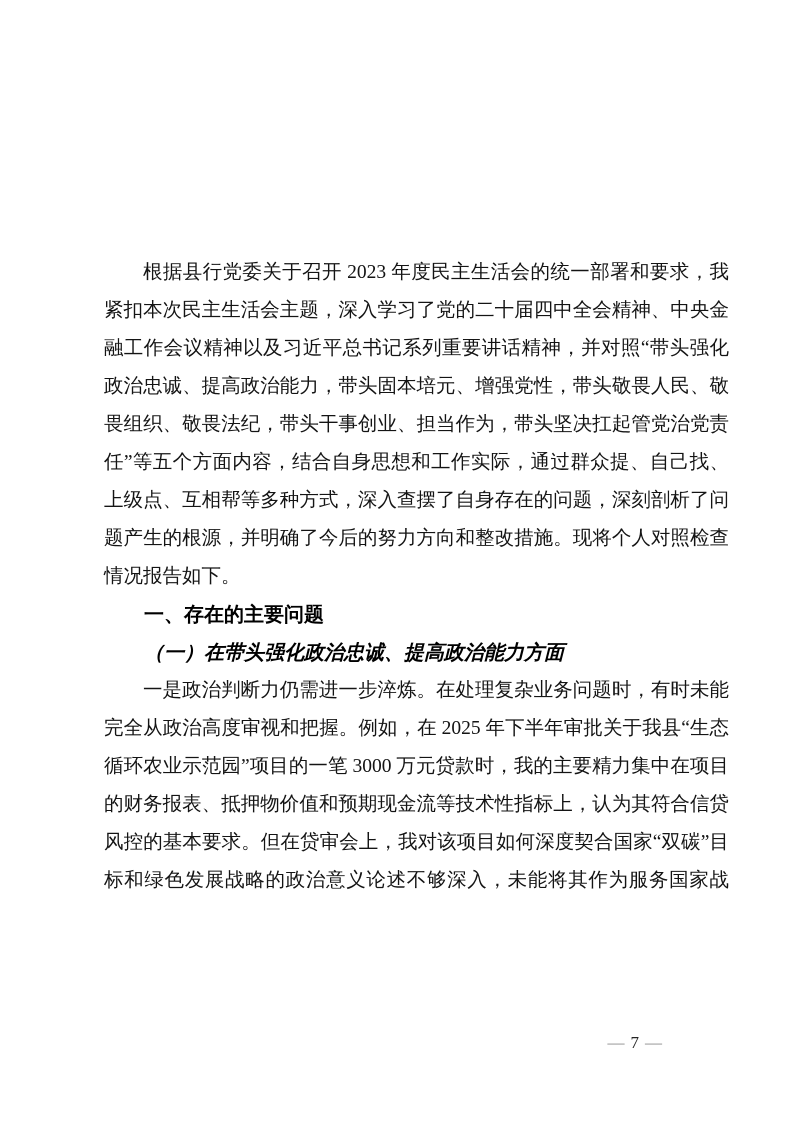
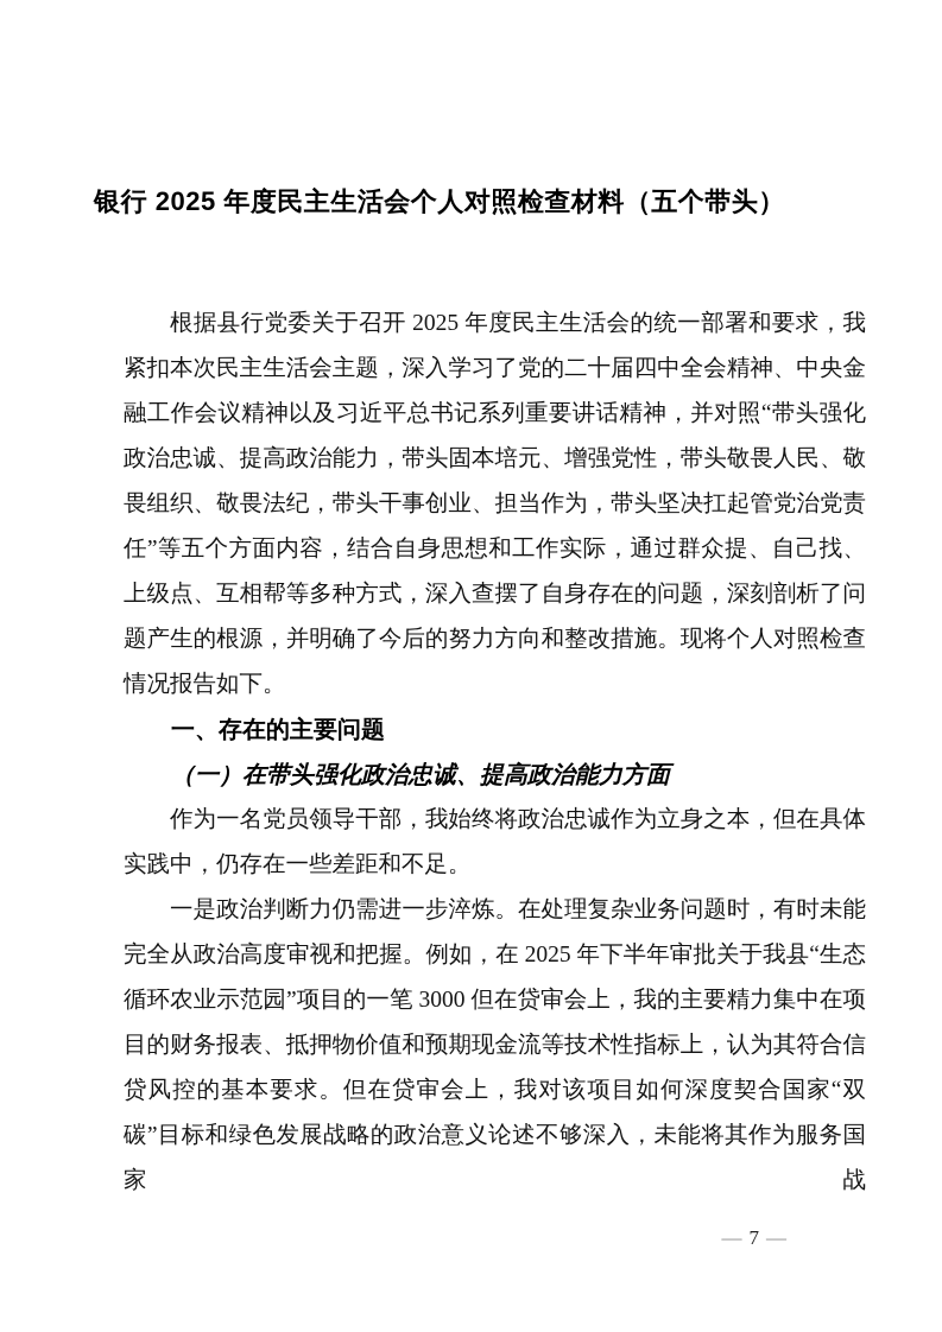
+ 银行 2025 年度民主生活会个人对照检查材料（五个带头）
- 根据县行党委关于召开 2023 年度民主生活会的统一部署和要求，我紧扣本次民主生活会主题，深入学习了党的二十届四中全会精神、中央金融工作会议精神以及习近平总书记系列重要讲话精神，并对照“带头强化政治忠诚、提高政治能力，带头固本培元、增强党性，带头敬畏人民、敬畏组织、敬畏法纪，带头干事创业、担当作为，带头坚决扛起管党治党责任”等五个方面内容，结合自身思想和工作实际，通过群众提、自己找、上级点、互相帮等多种方式，深入查摆了自身存在的问题，深刻剖析了问题产生的根源，并明确了今后的努力方向和整改措施。现将个人对照检查情况报告如下。
+ 根据县行党委关于召开 2025 年度民主生活会的统一部署和要求，我紧扣本次民主生活会主题，深入学习了党的二十届四中全会精神、中央金融工作会议精神以及习近平总书记系列重要讲话精神，并对照“带头强化政治忠诚、提高政治能力，带头固本培元、增强党性，带头敬畏人民、敬畏组织、敬畏法纪，带头干事创业、担当作为，带头坚决扛起管党治党责任”等五个方面内容，结合自身思想和工作实际，通过群众提、自己找、上级点、互相帮等多种方式，深入查摆了自身存在的问题，深刻剖析了问题产生的根源，并明确了今后的努力方向和整改措施。现将个人对照检查情况报告如下。
  一、存在的主要问题
  （一）在带头强化政治忠诚、提高政治能力方面
+ 作为一名党员领导干部，我始终将政治忠诚作为立身之本，但在具体实践中，仍存在一些差距和不足。
- 一是政治判断力仍需进一步淬炼。在处理复杂业务问题时，有时未能完全从政治高度审视和把握。例如，在 2025 年下半年审批关于我县“生态循环农业示范园”项目的一笔 3000 万元贷款时，我的主要精力集中在项目的财务报表、抵押物价值和预期现金流等技术性指标上，认为其符合信贷风控的基本要求。但在贷审会上，我对该项目如何深度契合国家“双碳”目标和绿色发展战略的政治意义论述不够深入，未能将其作为服务国家战
+ 一是政治判断力仍需进一步淬炼。在处理复杂业务问题时，有时未能完全从政治高度审视和把握。例如，在 2025 年下半年审批关于我县“生态循环农业示范园”项目的一笔 3000 但在贷审会上，我的主要精力集中在项目的财务报表、抵押物价值和预期现金流等技术性指标上，认为其符合信贷风控的基本要求。但在贷审会上，我对该项目如何深度契合国家“双碳”目标和绿色发展战略的政治意义论述不够深入，未能将其作为服务国家战
  — 7 —
